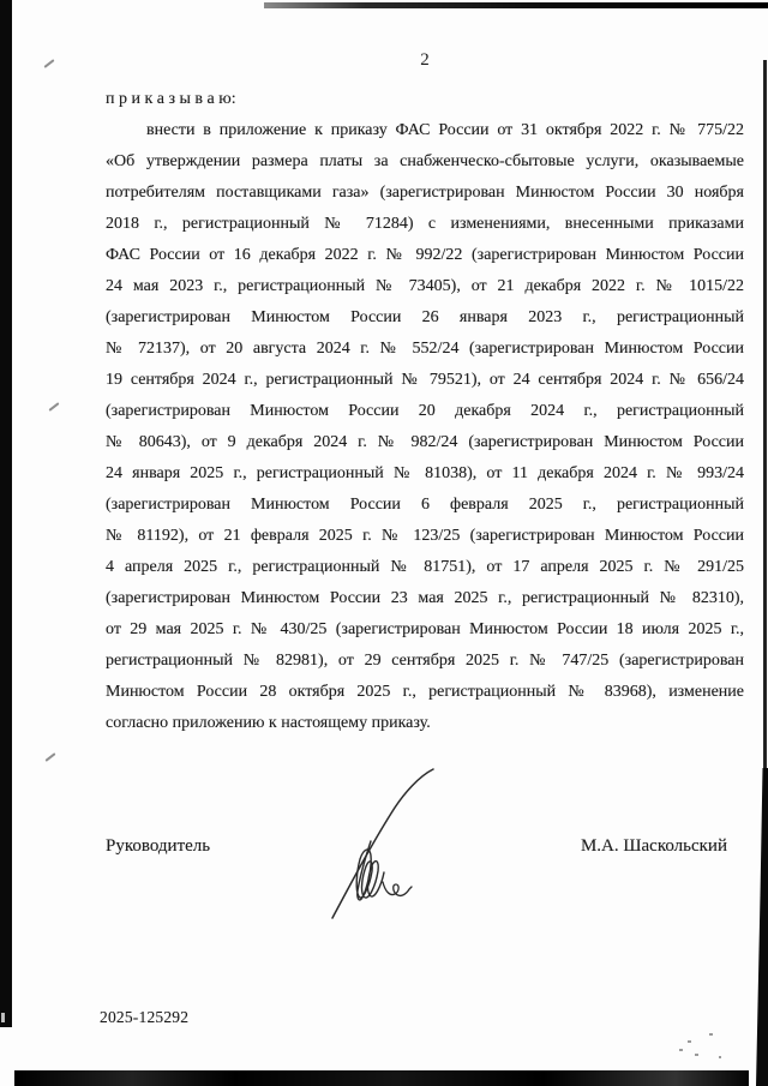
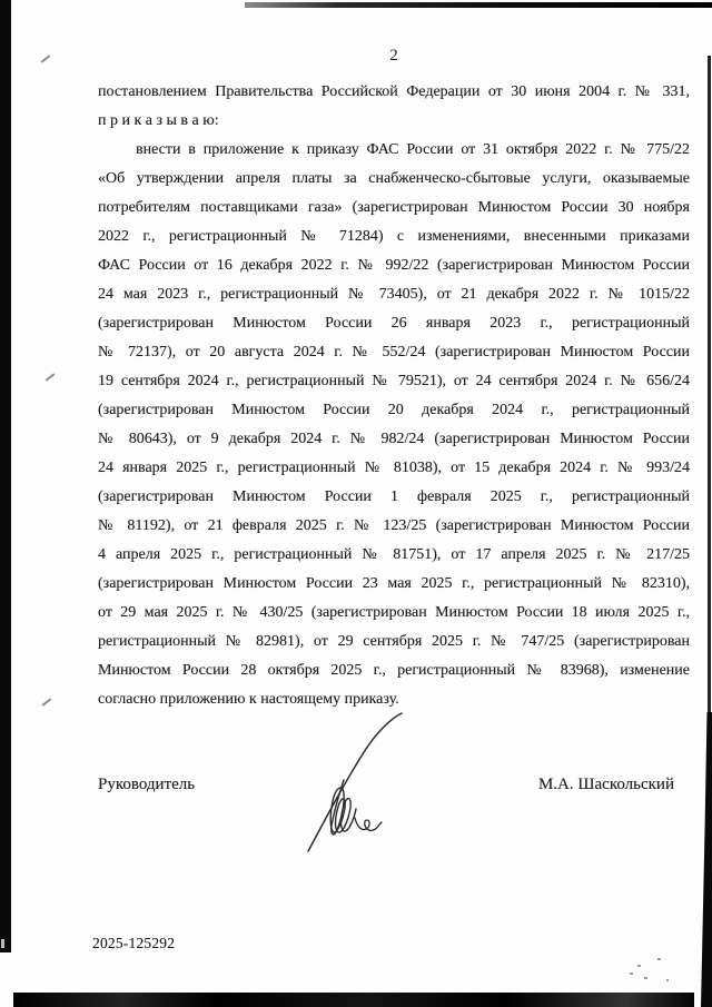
  2
+ постановлением Правительства Российской Федерации от 30 июня 2004 г. № 331,
  п р и к а з ы в а ю:
  внести в приложение к приказу ФАС России от 31 октября 2022 г. № 775/22
- «Об утверждении размера платы за снабженческо-сбытовые услуги, оказываемые
+ «Об утверждении апреля платы за снабженческо-сбытовые услуги, оказываемые
  потребителям поставщиками газа» (зарегистрирован Минюстом России 30 ноября
- 2018 г., регистрационный № 71284) с изменениями, внесенными приказами
+ 2022 г., регистрационный № 71284) с изменениями, внесенными приказами
  ФАС России от 16 декабря 2022 г. № 992/22 (зарегистрирован Минюстом России
  24 мая 2023 г., регистрационный № 73405), от 21 декабря 2022 г. № 1015/22
  (зарегистрирован Минюстом России 26 января 2023 г., регистрационный
  № 72137), от 20 августа 2024 г. № 552/24 (зарегистрирован Минюстом России
  19 сентября 2024 г., регистрационный № 79521), от 24 сентября 2024 г. № 656/24
  (зарегистрирован Минюстом России 20 декабря 2024 г., регистрационный
  № 80643), от 9 декабря 2024 г. № 982/24 (зарегистрирован Минюстом России
- 24 января 2025 г., регистрационный № 81038), от 11 декабря 2024 г. № 993/24
+ 24 января 2025 г., регистрационный № 81038), от 15 декабря 2024 г. № 993/24
- (зарегистрирован Минюстом России 6 февраля 2025 г., регистрационный
+ (зарегистрирован Минюстом России 1 февраля 2025 г., регистрационный
  № 81192), от 21 февраля 2025 г. № 123/25 (зарегистрирован Минюстом России
- 4 апреля 2025 г., регистрационный № 81751), от 17 апреля 2025 г. № 291/25
+ 4 апреля 2025 г., регистрационный № 81751), от 17 апреля 2025 г. № 217/25
  (зарегистрирован Минюстом России 23 мая 2025 г., регистрационный № 82310),
  от 29 мая 2025 г. № 430/25 (зарегистрирован Минюстом России 18 июля 2025 г.,
  регистрационный № 82981), от 29 сентября 2025 г. № 747/25 (зарегистрирован
  Минюстом России 28 октября 2025 г., регистрационный № 83968), изменение
  согласно приложению к настоящему приказу.
  Руководитель
  М.А. Шаскольский
  2025-125292
